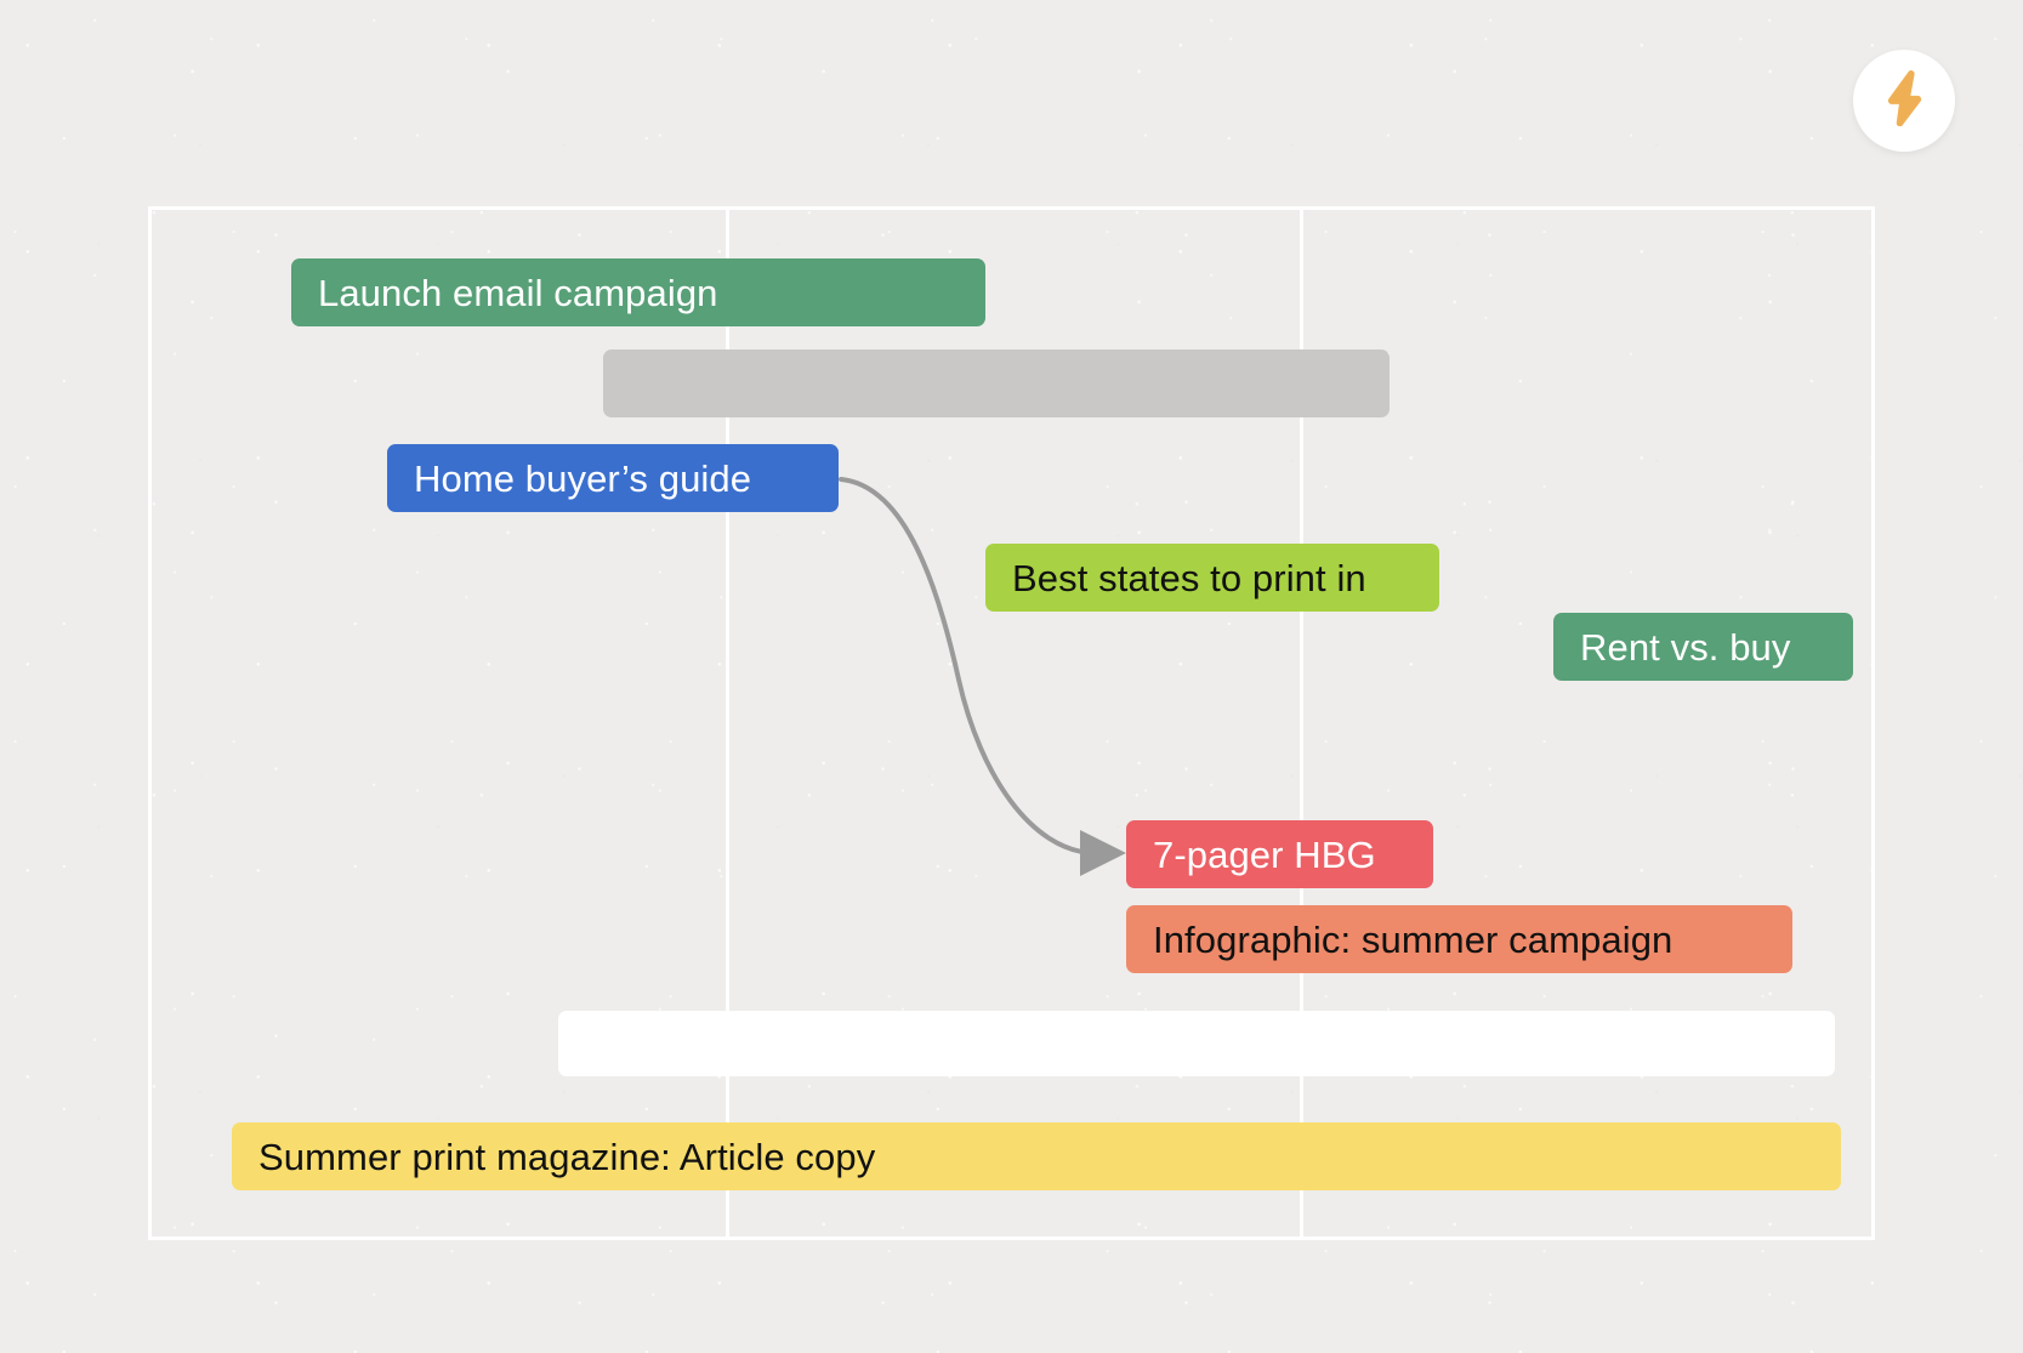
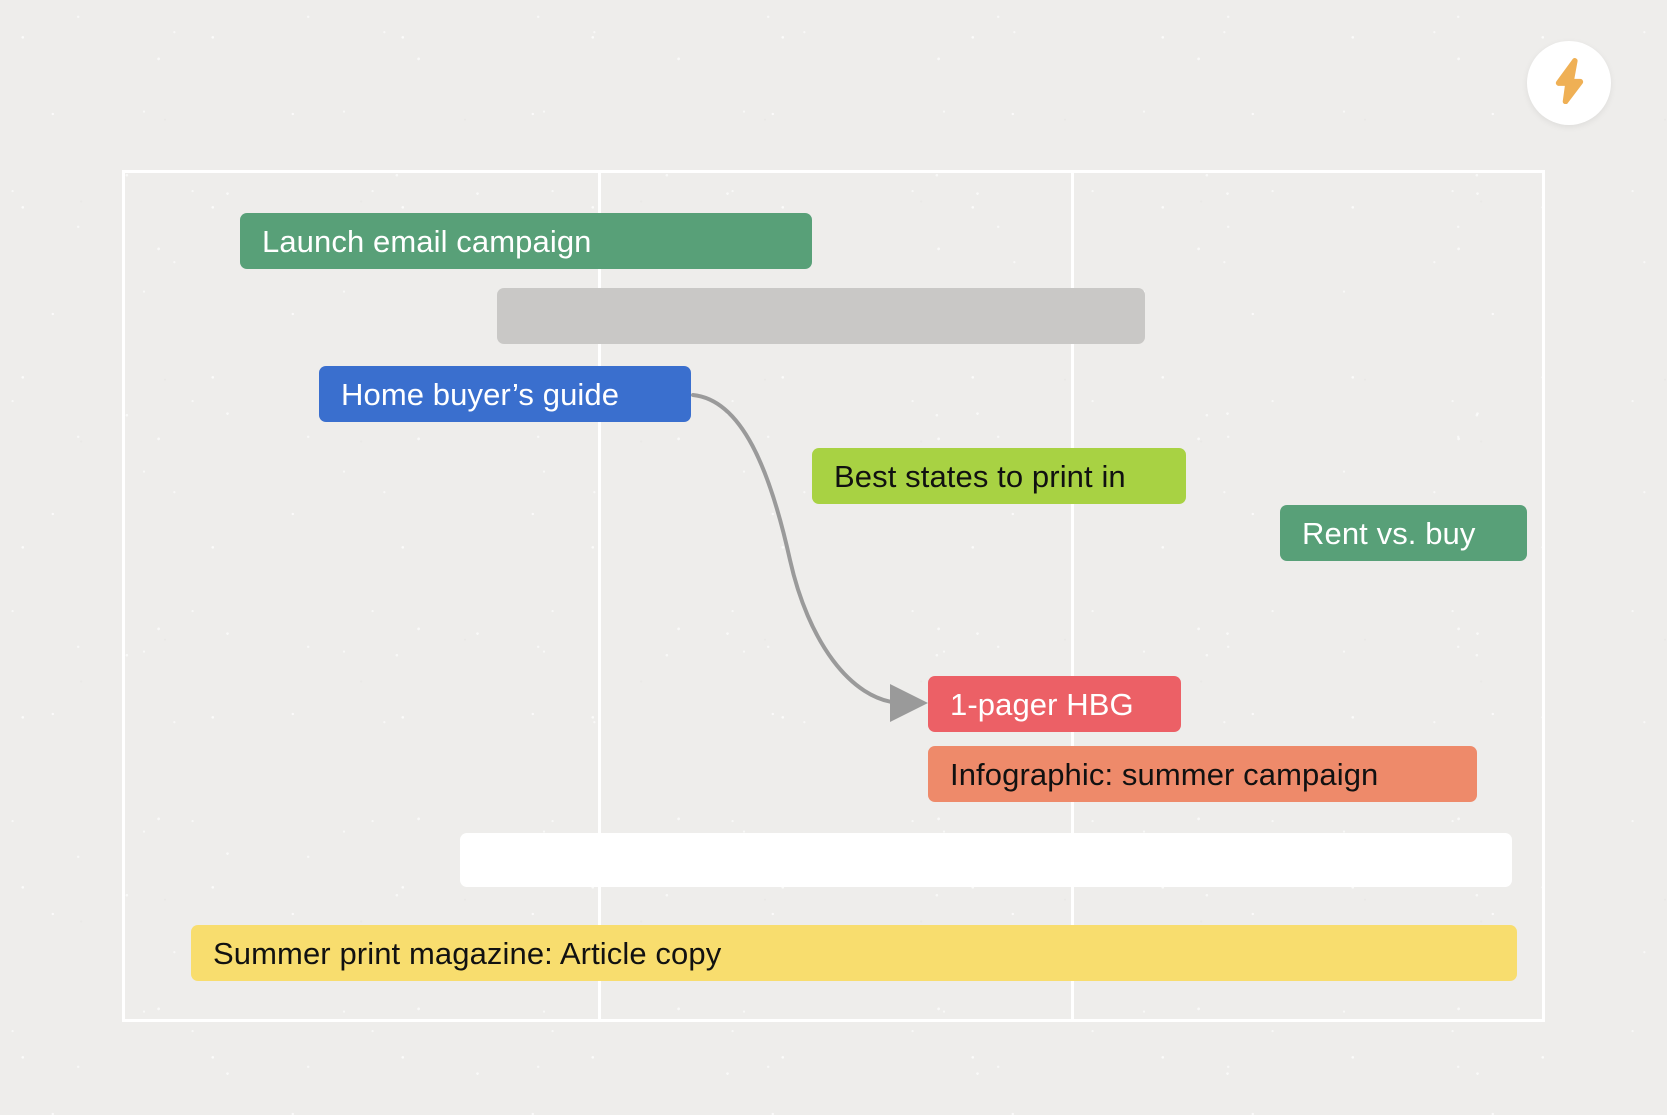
  Launch email campaign
  Home buyer’s guide
  Best states to print in
  Rent vs. buy
- 7-pager HBG
+ 1-pager HBG
  Infographic: summer campaign
  Summer print magazine: Article copy
